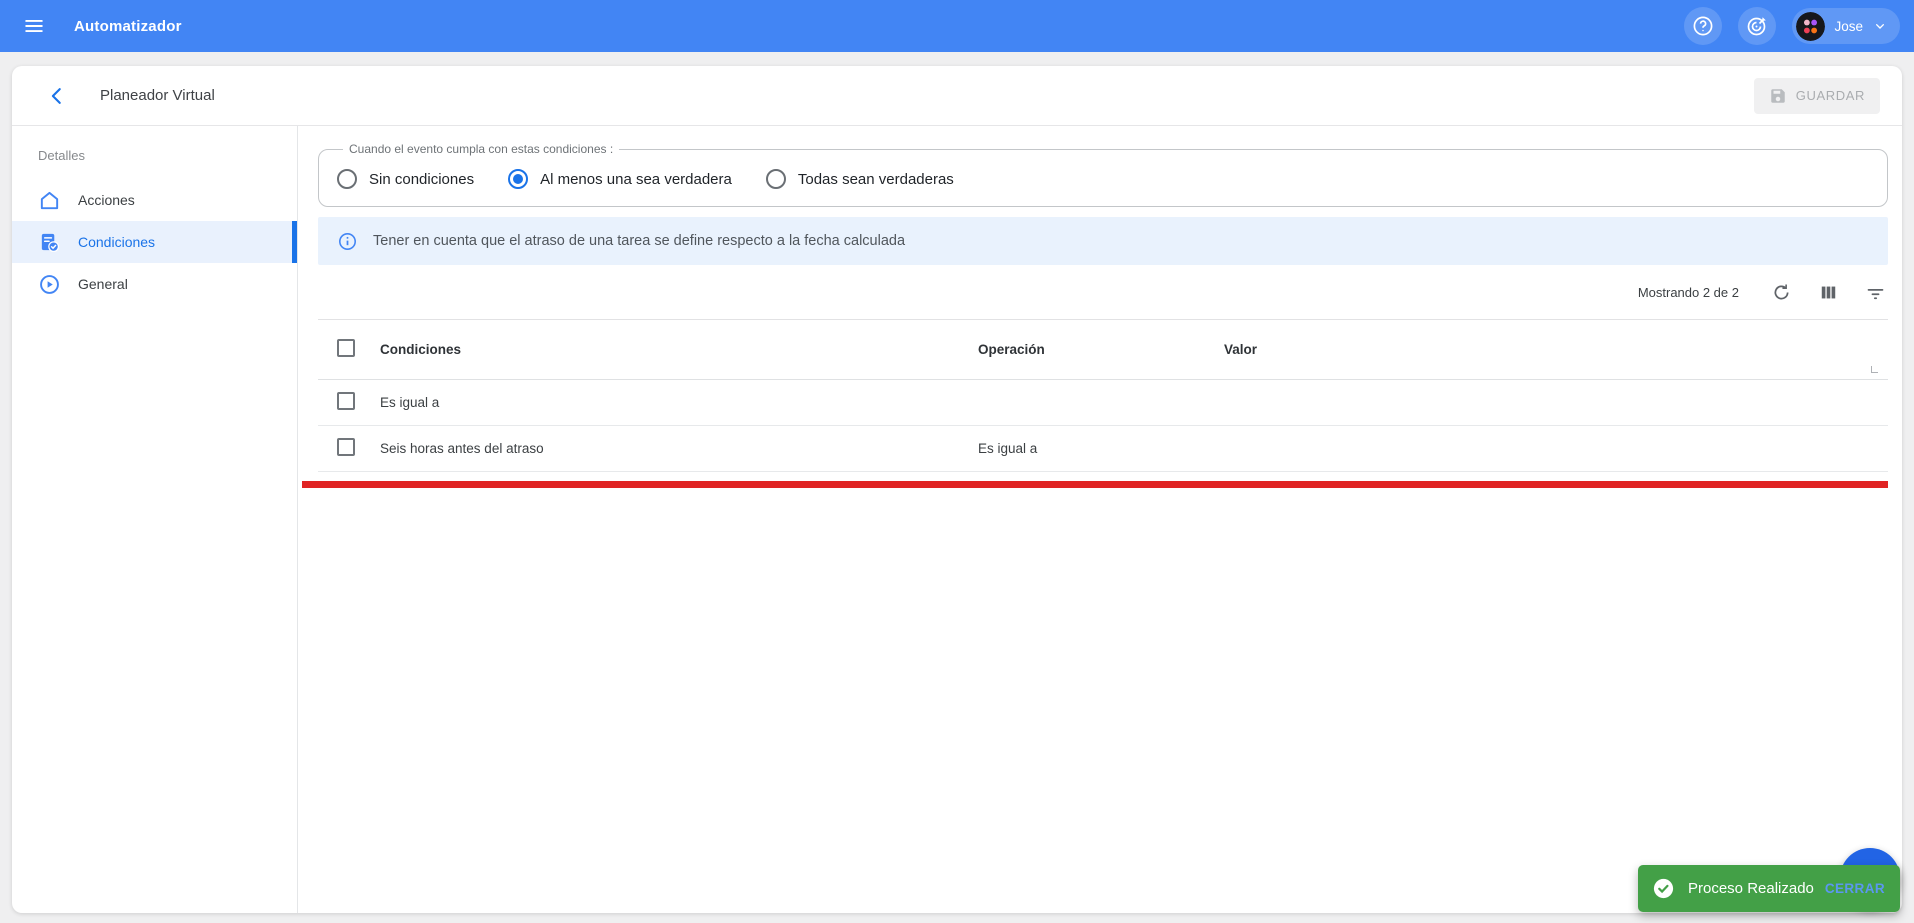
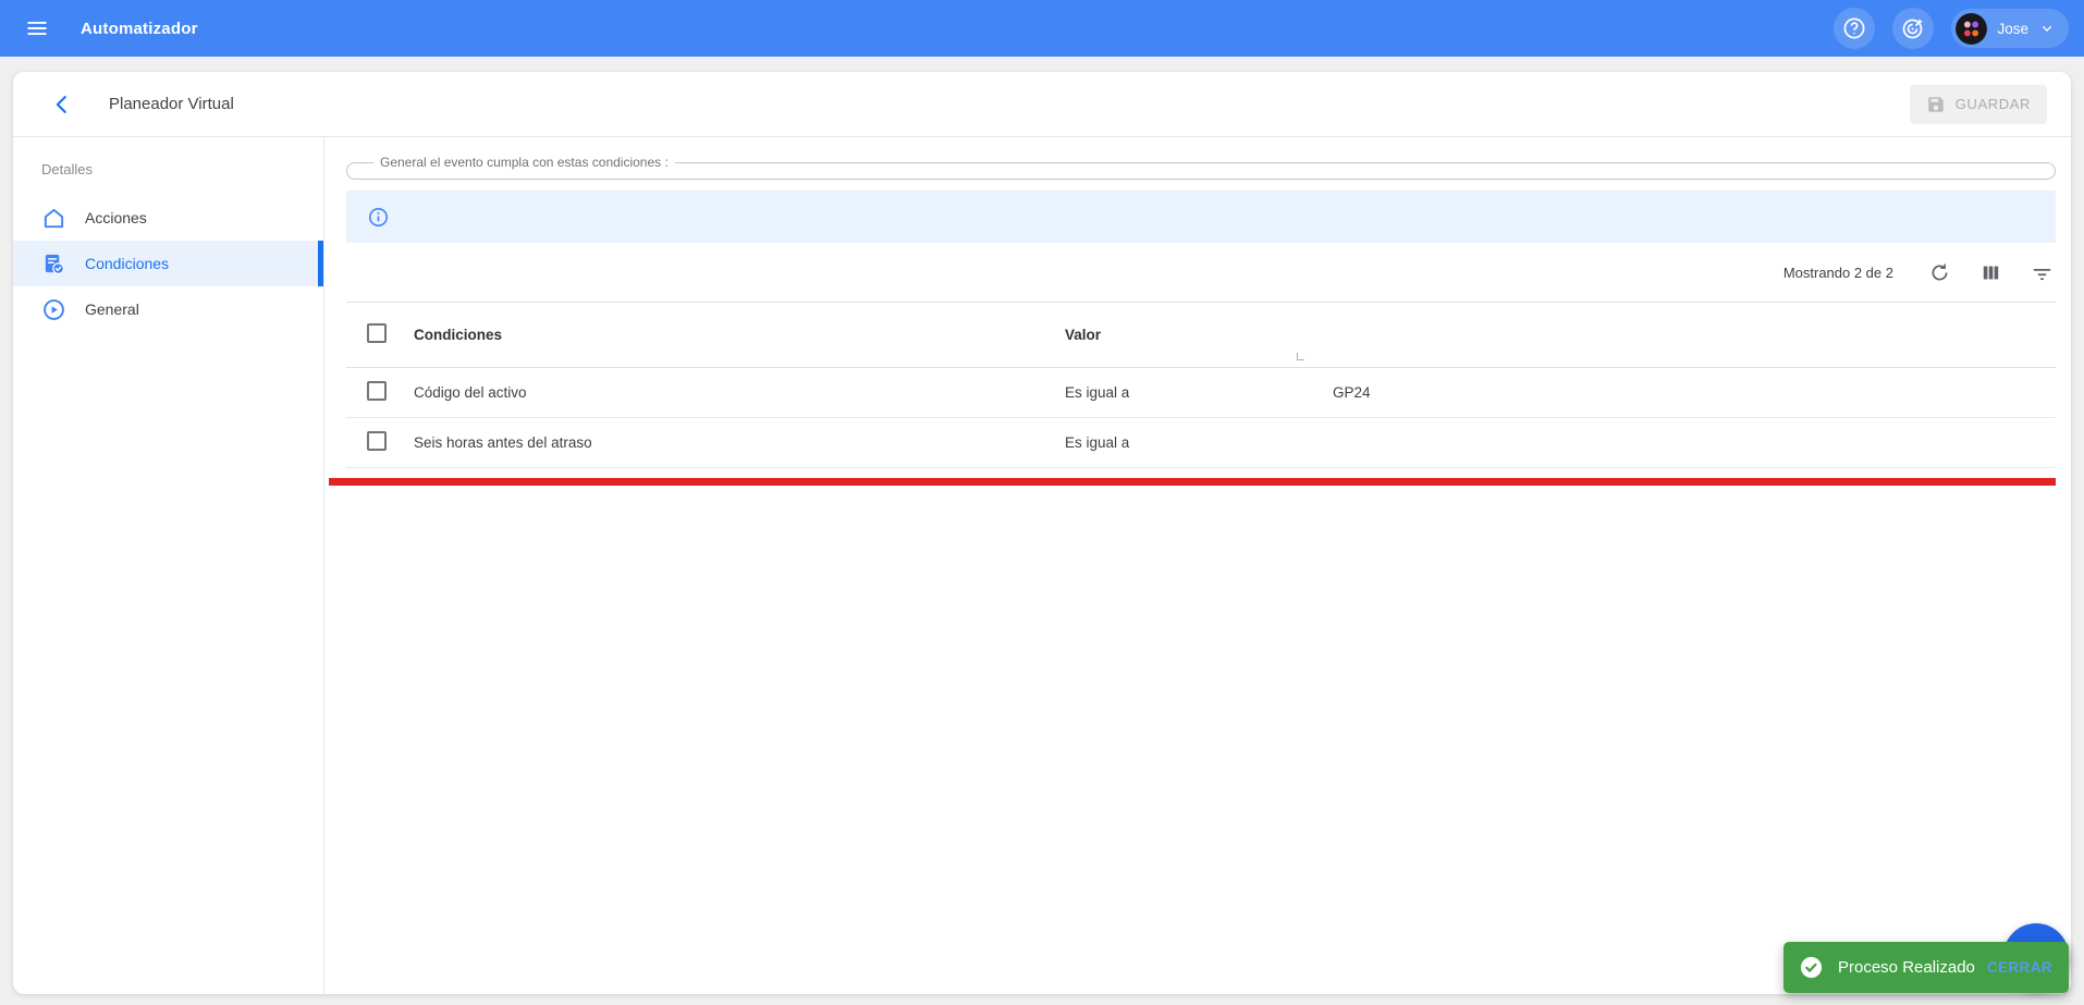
  Automatizador
  Jose
  Planeador Virtual
  GUARDAR
  Detalles
  Acciones
  Condiciones
  General
- Cuando el evento cumpla con estas condiciones :
+ General el evento cumpla con estas condiciones :
- Sin condiciones
- Al menos una sea verdadera
- Todas sean verdaderas
- Tener en cuenta que el atraso de una tarea se define respecto a la fecha calculada
  Mostrando 2 de 2
  Condiciones
- Operación
  Valor
+ Código del activo
  Es igual a
+ GP24
  Seis horas antes del atraso
  Es igual a
  Proceso Realizado
  CERRAR
